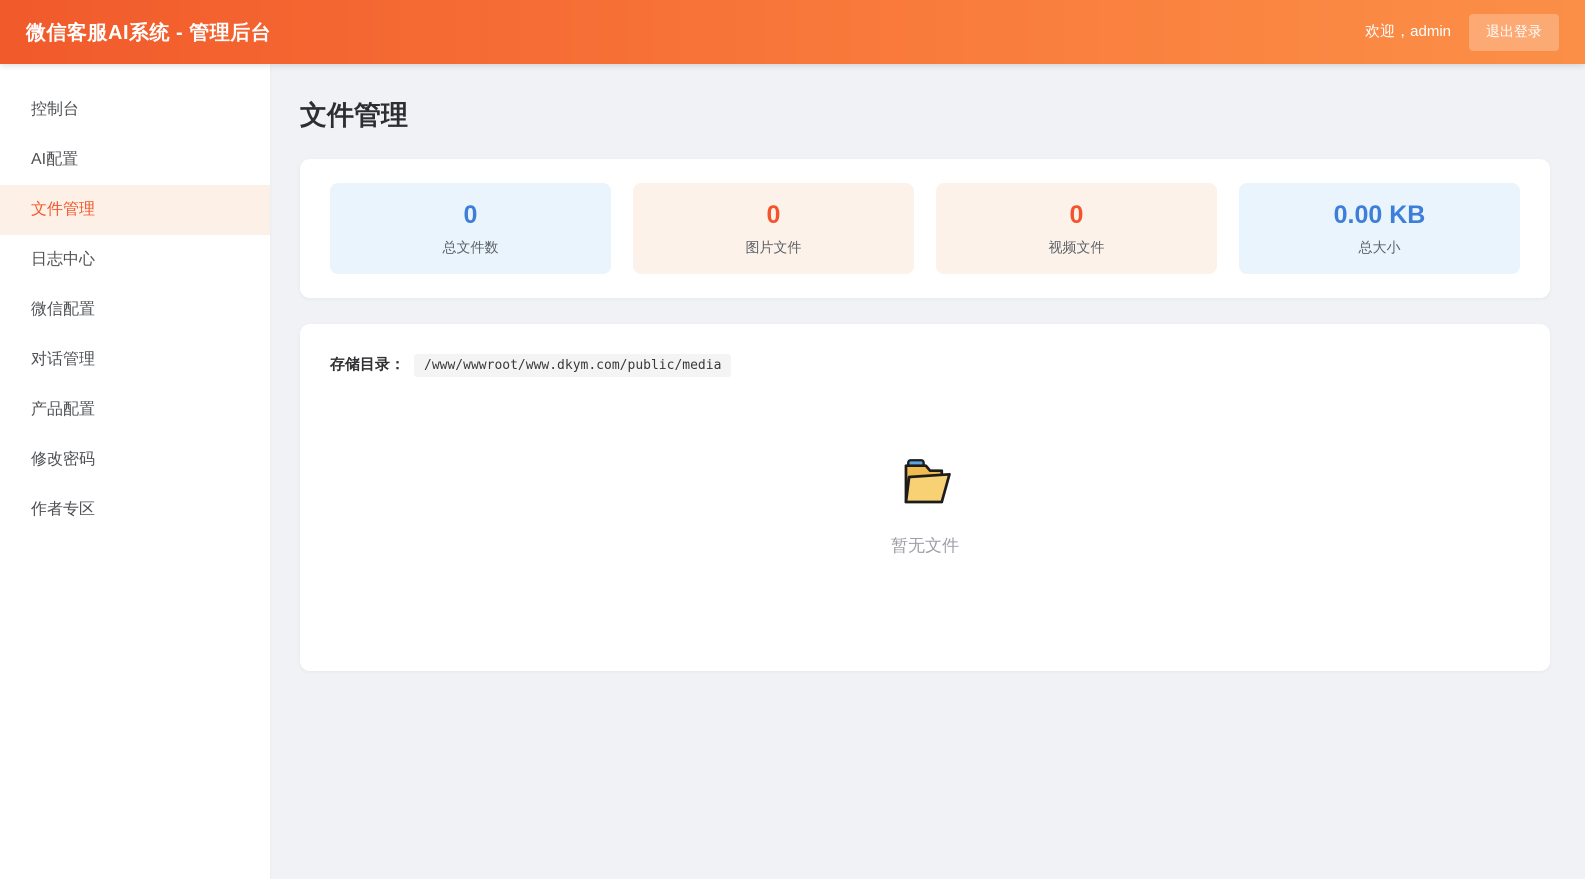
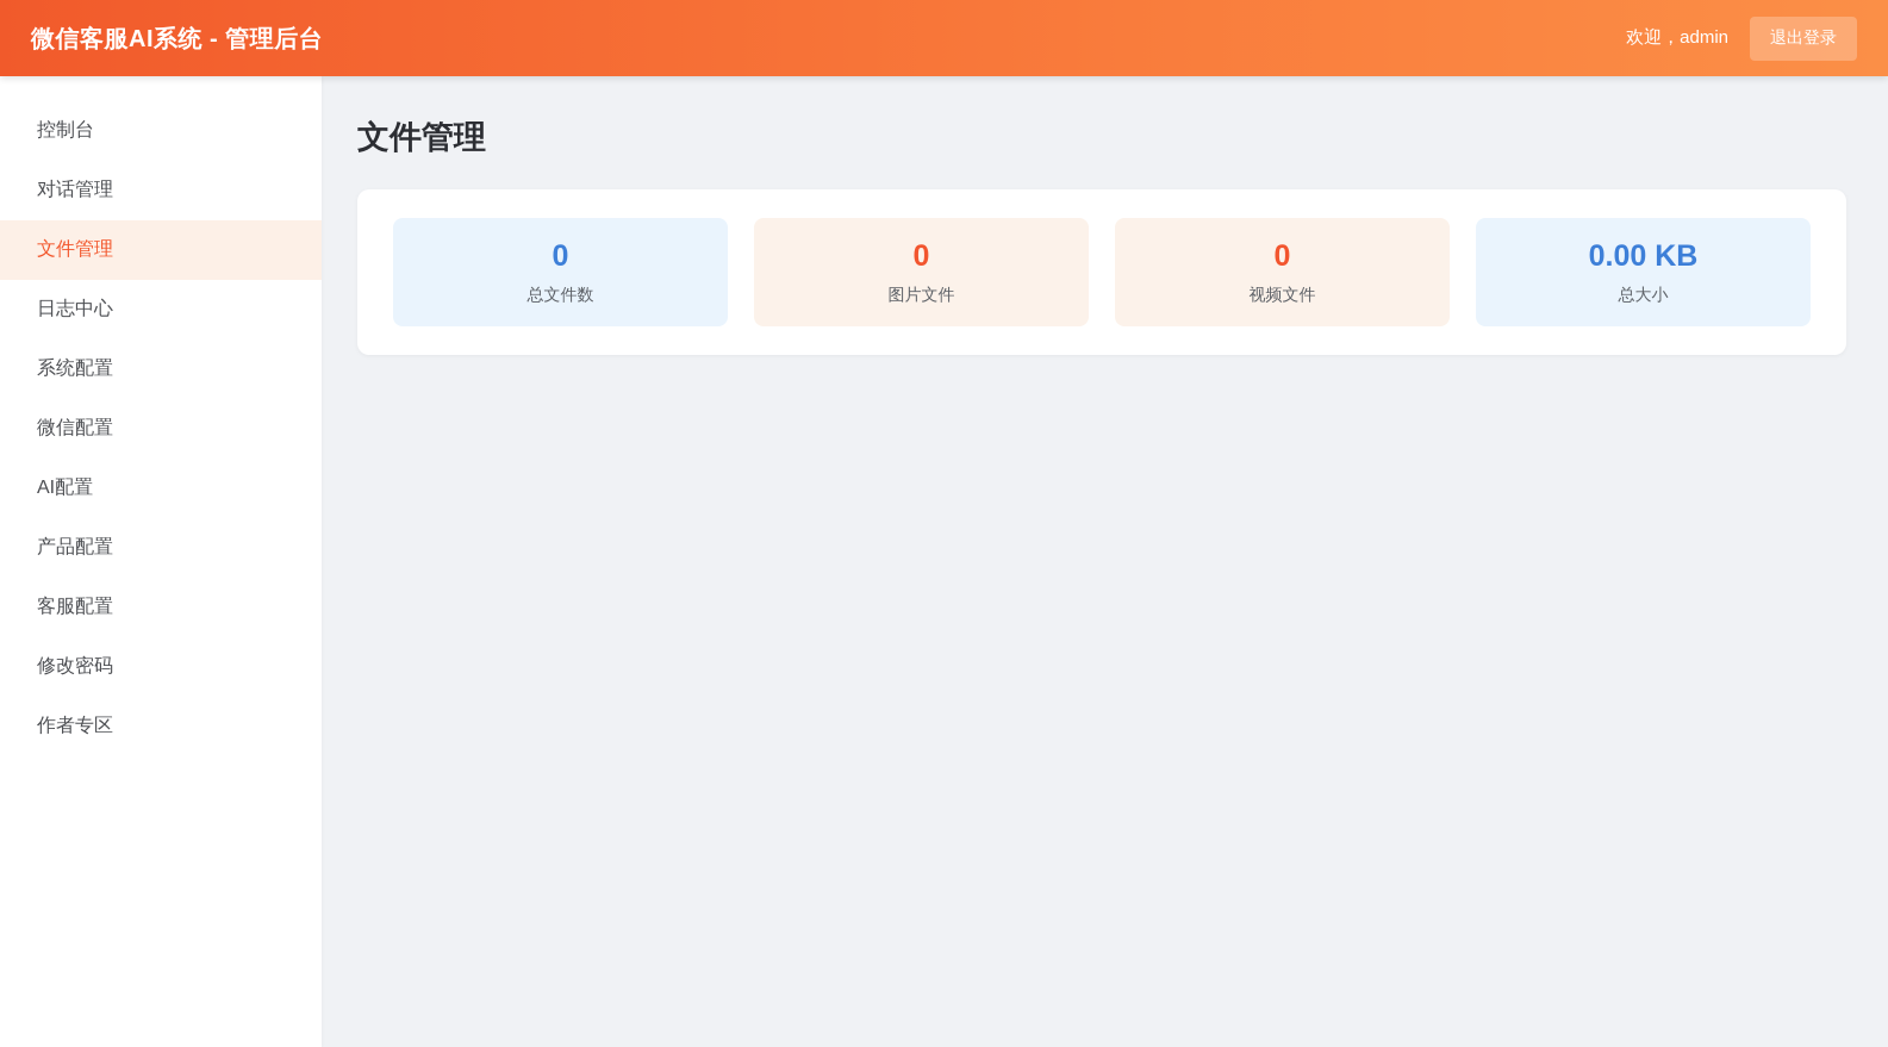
  微信客服AI系统 - 管理后台
  欢迎，admin
  退出登录
  控制台
- AI配置
+ 对话管理
  文件管理
  日志中心
+ 系统配置
  微信配置
- 对话管理
+ AI配置
  产品配置
+ 客服配置
  修改密码
  作者专区
  文件管理
  0
  总文件数
  0
  图片文件
  0
  视频文件
  0.00 KB
  总大小
- 存储目录：
- /www/wwwroot/www.dkym.com/public/media
- 暂无文件
